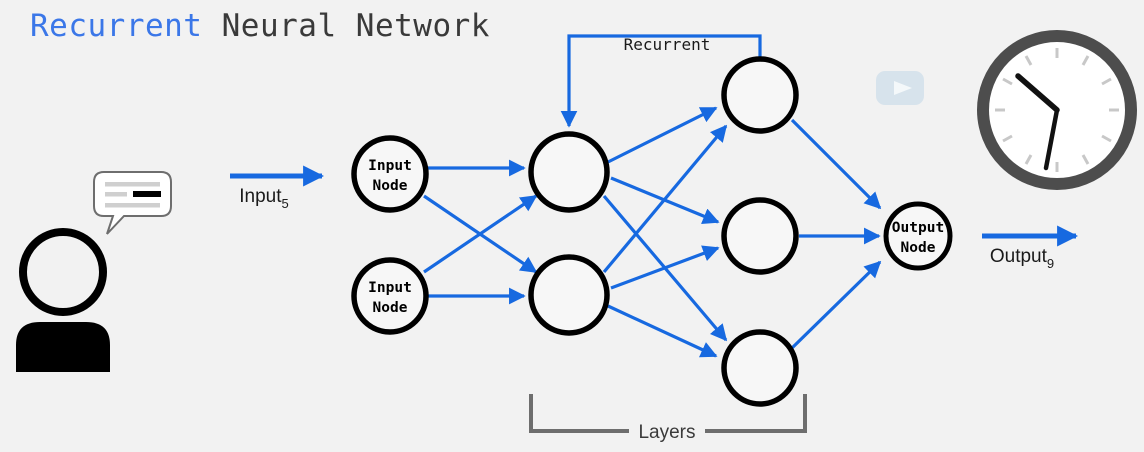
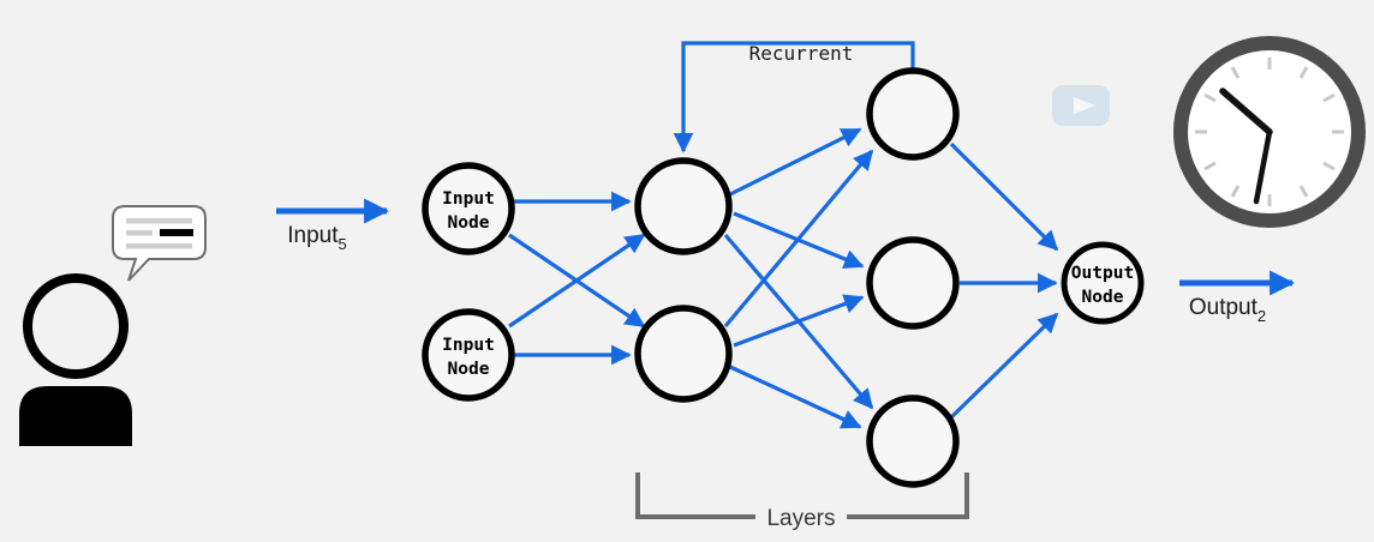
- Recurrent Neural Network
  Input5
  Recurrent
  Input
  Node
  Input
  Node
  Output
  Node
- Output9
+ Output2
  Layers
